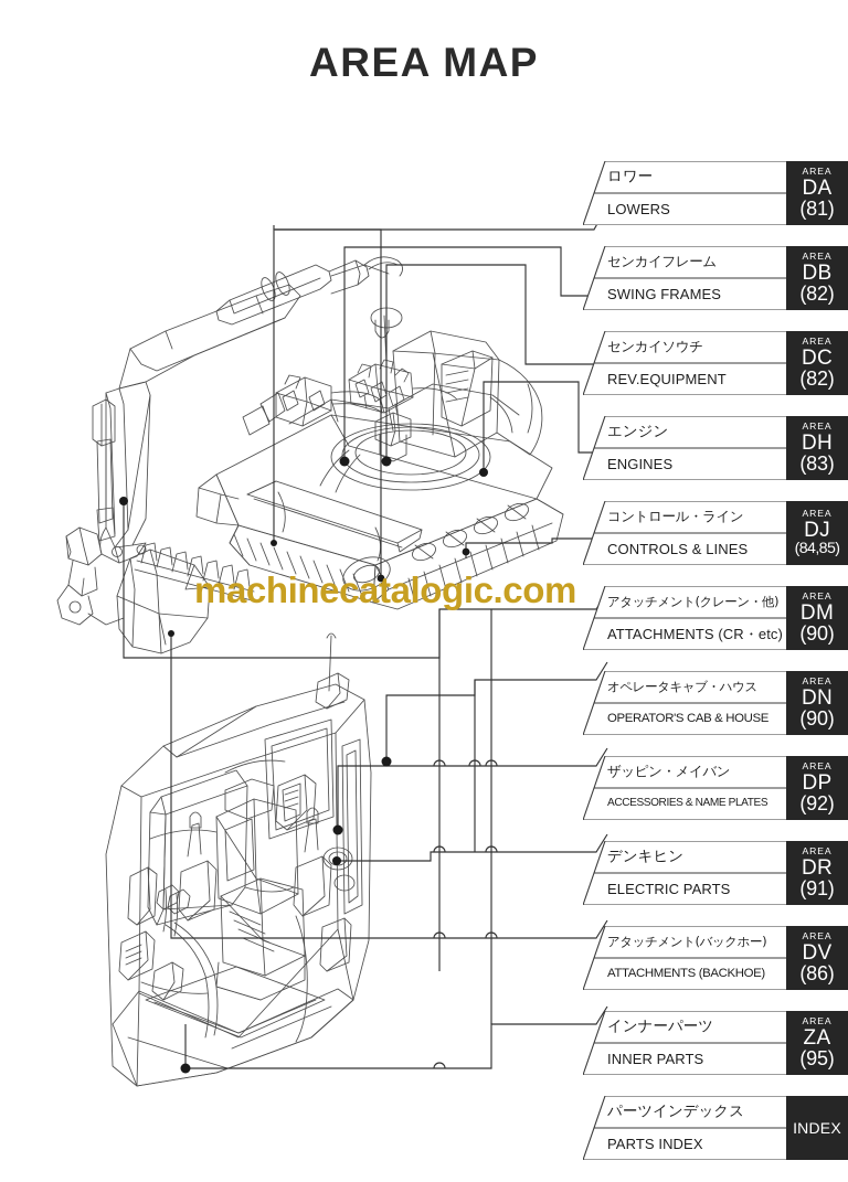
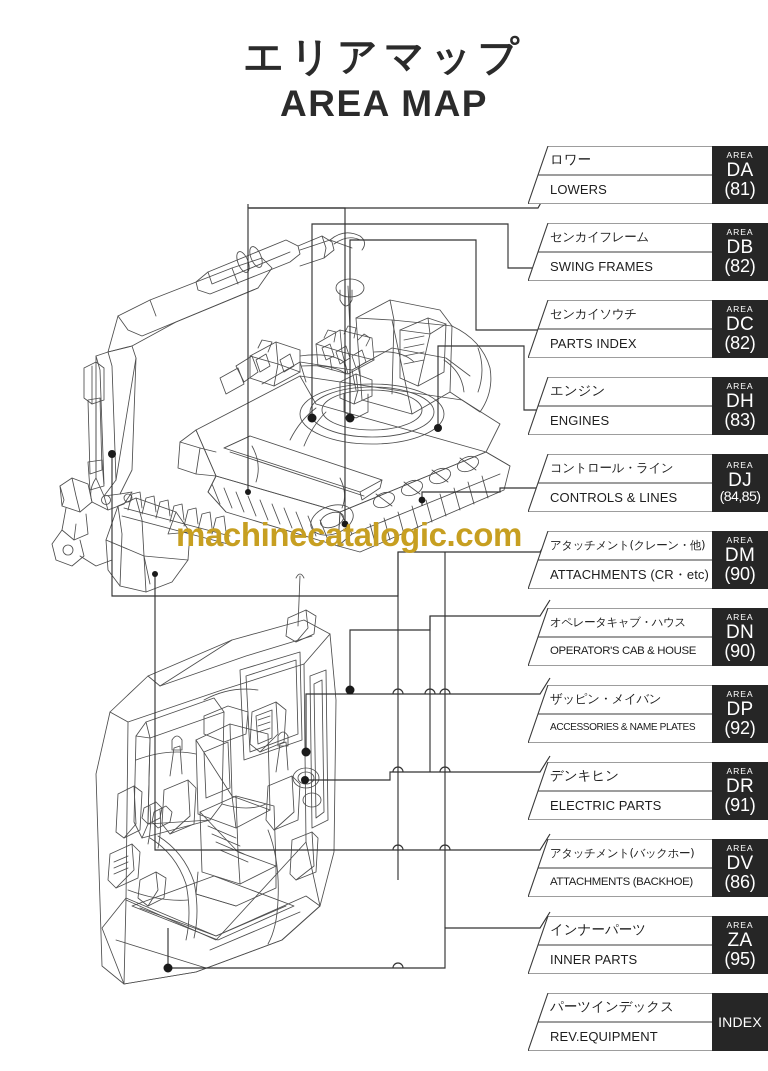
+ エリアマップ
  AREA MAP
  machinecatalogic.com
  ロワー
  LOWERS
  AREA
  DA
  (81)
  センカイフレーム
  SWING FRAMES
  AREA
  DB
  (82)
  センカイソウチ
- REV.EQUIPMENT
+ PARTS INDEX
  AREA
  DC
  (82)
  エンジン
  ENGINES
  AREA
  DH
  (83)
  コントロール・ライン
  CONTROLS & LINES
  AREA
  DJ
  (84,85)
  アタッチメント(クレーン・他)
  ATTACHMENTS (CR・etc)
  AREA
  DM
  (90)
  オペレータキャブ・ハウス
  OPERATOR'S CAB & HOUSE
  AREA
  DN
  (90)
  ザッピン・メイバン
  ACCESSORIES & NAME PLATES
  AREA
  DP
  (92)
  デンキヒン
  ELECTRIC PARTS
  AREA
  DR
  (91)
  アタッチメント(バックホー)
  ATTACHMENTS (BACKHOE)
  AREA
  DV
  (86)
  インナーパーツ
  INNER PARTS
  AREA
  ZA
  (95)
  パーツインデックス
- PARTS INDEX
+ REV.EQUIPMENT
  INDEX
